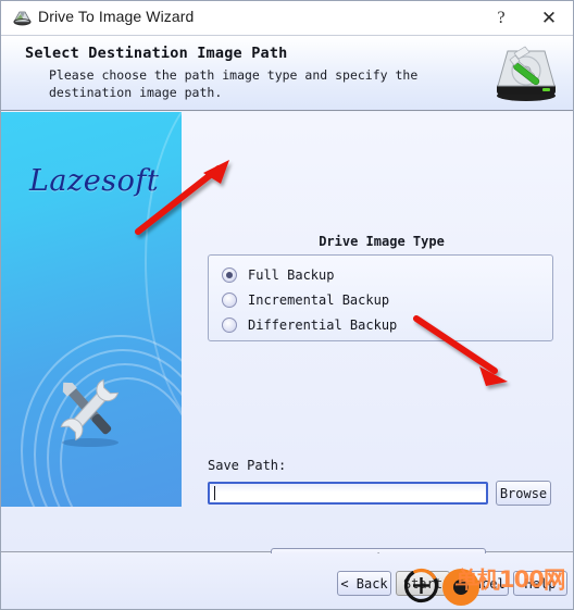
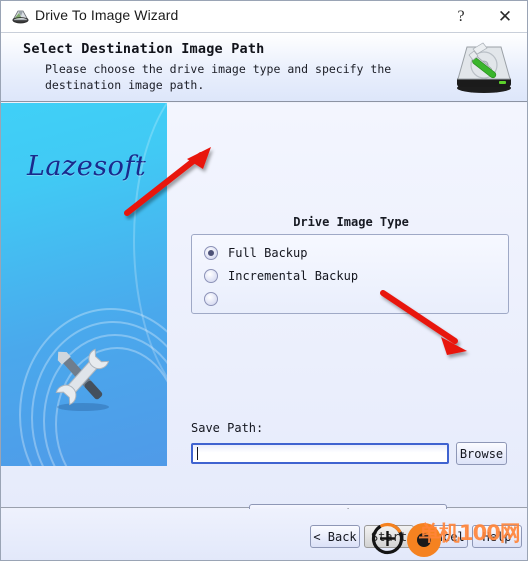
  Drive To Image Wizard
  ?
  ✕
  Select Destination Image Path
- Please choose the path image type and specify the destination image path.
+ Please choose the drive image type and specify the destination image path.
  Lazesoft
  Drive Image Type
  Full Backup
  Incremental Backup
- Differential Backup
  Save Path:
  Browse
  < Back
  tart
  Help
  单机100网
